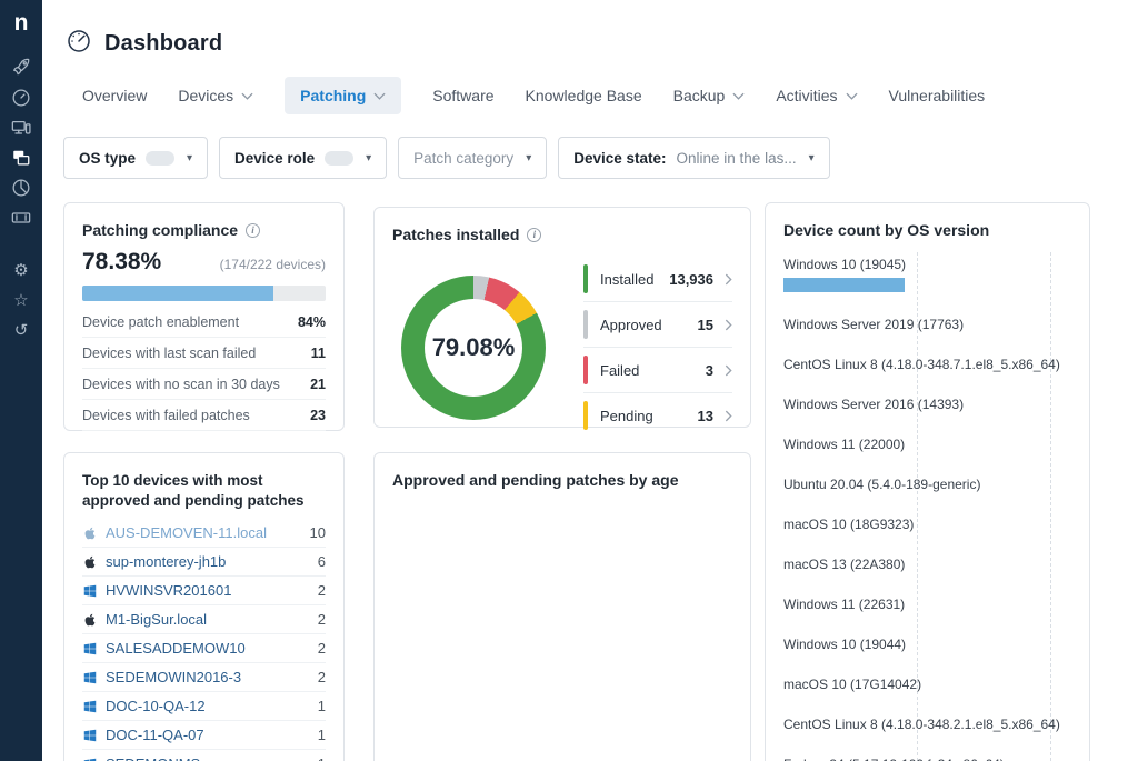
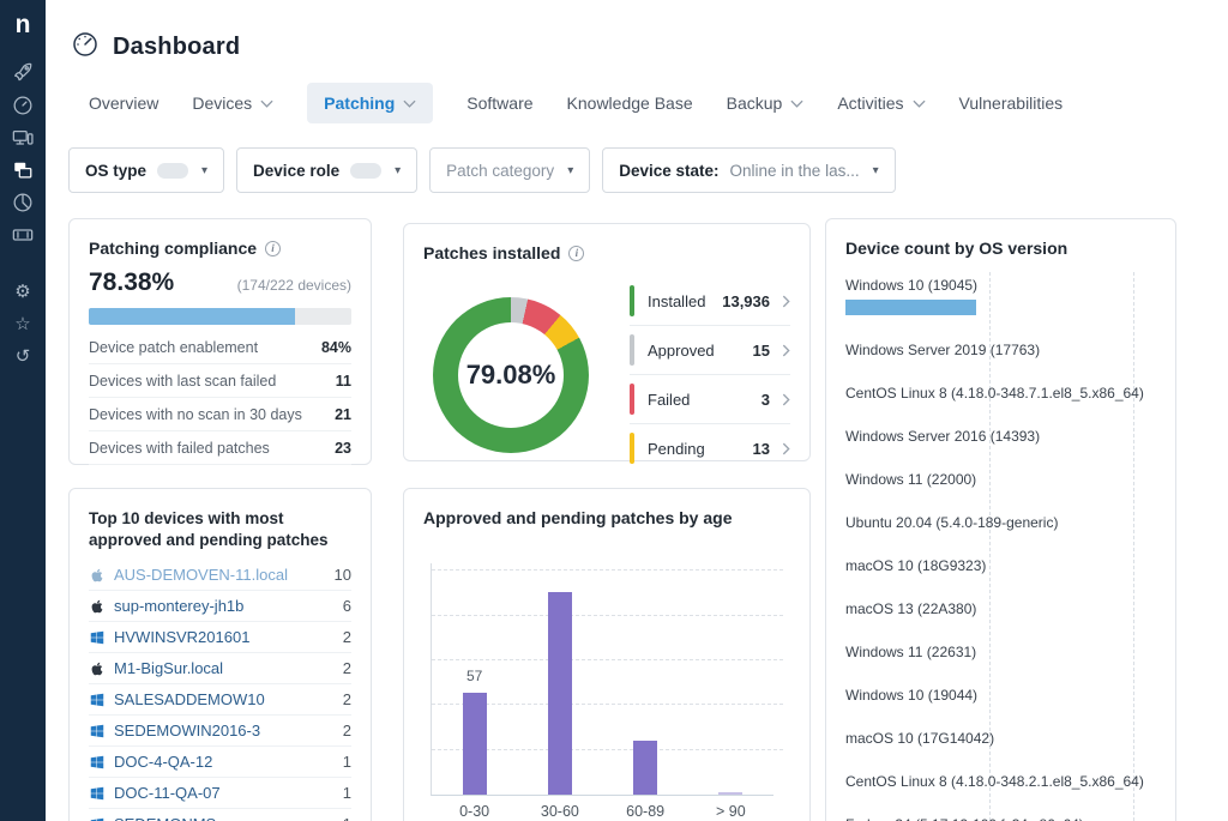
  n
  ⚙
  ☆
  ↺
  Dashboard
  Overview
  Devices
  Patching
  Software
  Knowledge Base
  Backup
  Activities
  Vulnerabilities
  OS type
  ▾
  Device role
  ▾
  Patch category
  ▾
  Device state:
  Online in the las...
  ▾
  Patching compliance
  i
  78.38%
  (174/222 devices)
  Device patch enablement
  84%
  Devices with last scan failed
  11
  Devices with no scan in 30 days
  21
  Devices with failed patches
  23
  Patches installed
  i
  79.08%
  Installed
  13,936
  Approved
  15
  Failed
  3
  Pending
  13
  Device count by OS version
  Windows 10 (19045)
  Windows Server 2019 (17763)
  CentOS Linux 8 (4.18.0-348.7.1.el8_5.x86_64)
  Windows Server 2016 (14393)
  Windows 11 (22000)
  Ubuntu 20.04 (5.4.0-189-generic)
  macOS 10 (18G9323)
  macOS 13 (22A380)
  Windows 11 (22631)
  Windows 10 (19044)
  macOS 10 (17G14042)
  CentOS Linux 8 (4.18.0-348.2.1.el8_5.x86_64)
  Top 10 devices with most approved and pending patches
  AUS-DEMOVEN-11.local
  10
  sup-monterey-jh1b
  6
  HVWINSVR201601
  2
  M1-BigSur.local
  2
  SALESADDEMOW10
  2
  SEDEMOWIN2016-3
  2
- DOC-10-QA-12
+ DOC-4-QA-12
  1
  DOC-11-QA-07
  1
  Approved and pending patches by age
+ 57
+ 0-30
+ 30-60
+ 60-89
+ > 90
